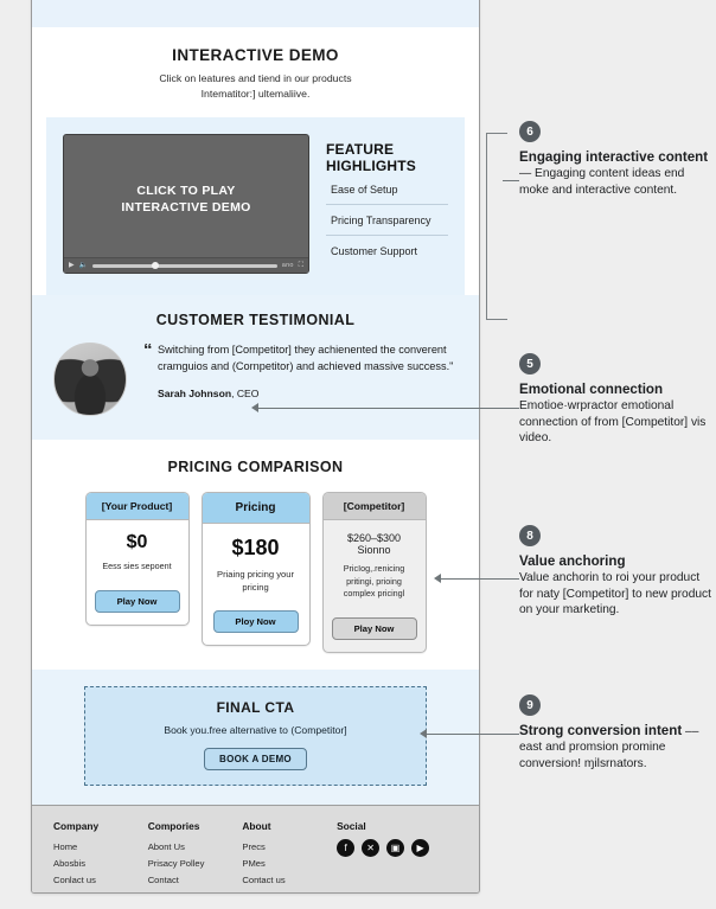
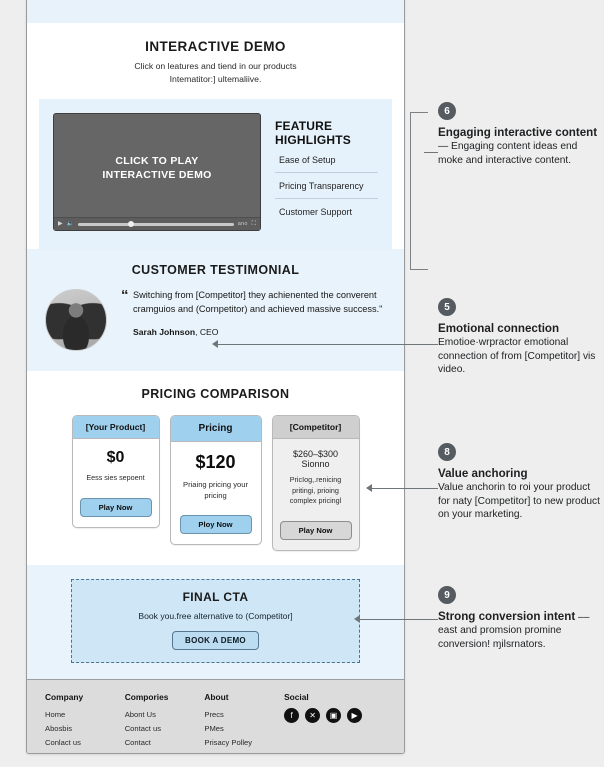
  INTERACTIVE DEMO
  Click on leatures and tiend in our products
  Intematitor:] ultemaliive.
  CLICK TO PLAY
  INTERACTIVE DEMO
  FEATURE HIGHLIGHTS
  Ease of Setup
  Pricing Transparency
  Customer Support
  CUSTOMER TESTIMONIAL
  “
  Switching from [Competitor] they achienented the converent cramguios and (Cornpetitor) and achieved massive success."
  Sarah Johnson, CEO
  PRICING COMPARISON
  [Your Product]
  $0
  Eess sies sepoent
  Play Now
  Pricing
- $180
+ $120
  Priaing pricing your pricing
  Ploy Now
  [Competitor]
  $260–$300
  Sionno
  PricIog,.renicing pritingi, prioing complex pricingl
  Play Now
  FINAL CTA
  Book you.free alternative to (Competitor]
  BOOK A DEMO
  Company
  Home
  Abosbis
  Conlact us
  Compories
  Abont Us
- Prisacy Polley
+ Contact us
  Contact
  About
  Precs
  PMes
- Contact us
+ Prisacy Polley
  Social
  f
  ✕
  ▣
  ▶
  6
  Engaging interactive content — Engaging content ideas end moke and interactive content.
  5
  Emotional connection
  Emotioe·wrpractor emotional connection of from [Competitor] vis video.
  8
  Value anchoring
  Value anchorin to roi your product for naty [Competitor] to new product on your marketing.
  9
  Strong conversion intent ––east and promsion promine conversion! ɱilsrnators.
